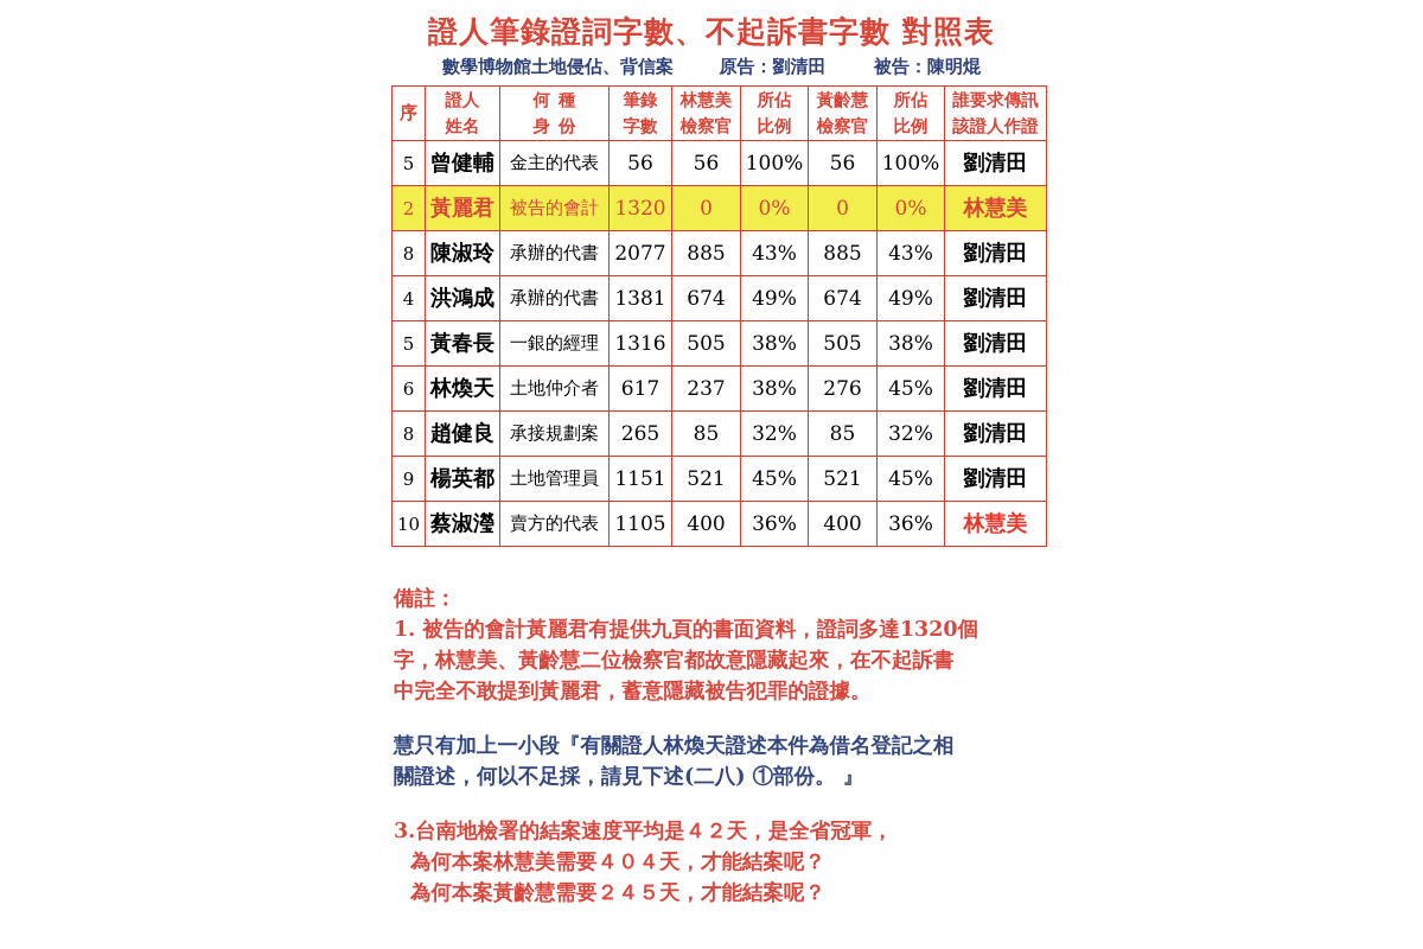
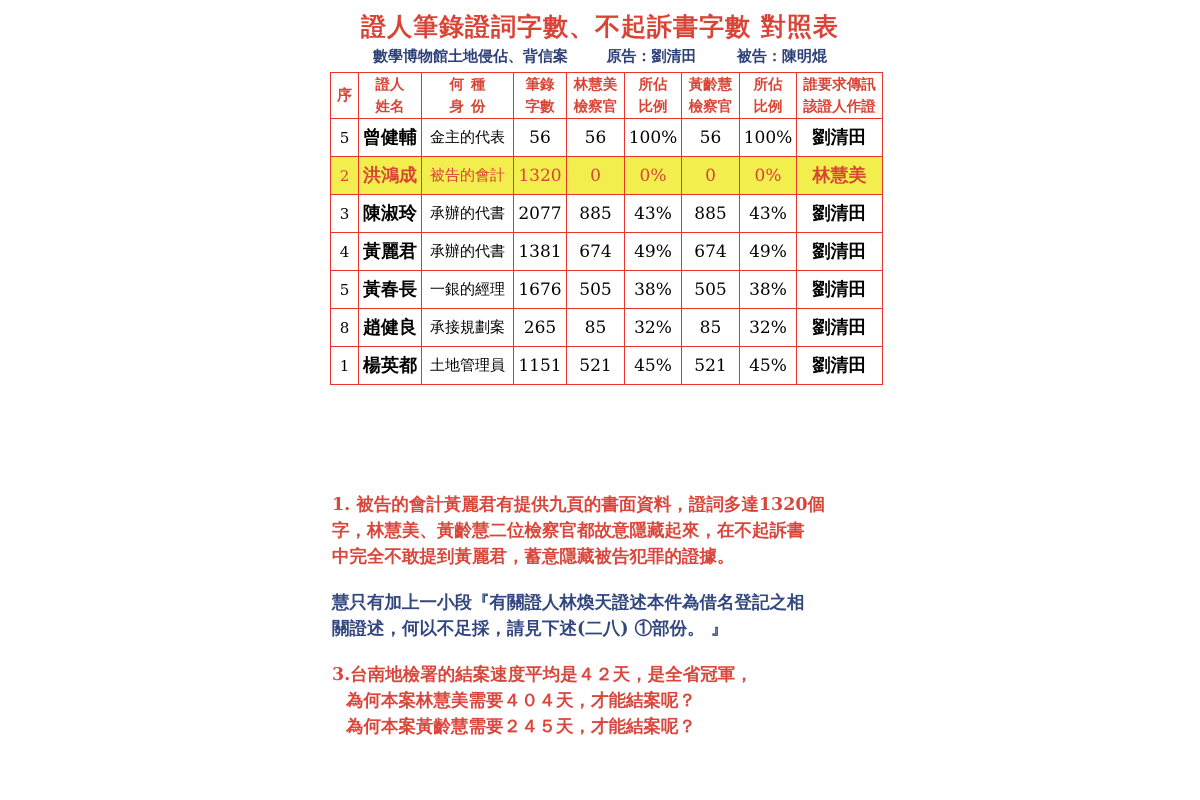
  證人筆錄證詞字數、不起訴書字數 對照表
  數學博物館土地侵佔、背信案 原告：劉清田 被告：陳明焜
  序	證人 姓名	何 種 身 份	筆錄 字數	林慧美 檢察官	所佔 比例	黃齡慧 檢察官	所佔 比例	誰要求傳訊 該證人作證
  5	曾健輔	金主的代表	56	56	100%	56	100%	劉清田
- 2	黃麗君	被告的會計	1320	0	0%	0	0%	林慧美
+ 2	洪鴻成	被告的會計	1320	0	0%	0	0%	林慧美
- 8	陳淑玲	承辦的代書	2077	885	43%	885	43%	劉清田
+ 3	陳淑玲	承辦的代書	2077	885	43%	885	43%	劉清田
- 4	洪鴻成	承辦的代書	1381	674	49%	674	49%	劉清田
+ 4	黃麗君	承辦的代書	1381	674	49%	674	49%	劉清田
- 5	黃春長	一銀的經理	1316	505	38%	505	38%	劉清田
+ 5	黃春長	一銀的經理	1676	505	38%	505	38%	劉清田
- 6	林煥天	土地仲介者	617	237	38%	276	45%	劉清田
  8	趙健良	承接規劃案	265	85	32%	85	32%	劉清田
- 9	楊英都	土地管理員	1151	521	45%	521	45%	劉清田
+ 1	楊英都	土地管理員	1151	521	45%	521	45%	劉清田
- 10	蔡淑瀅	賣方的代表	1105	400	36%	400	36%	林慧美
- 備註：
  1. 被告的會計黃麗君有提供九頁的書面資料，證詞多達1320個
  字，林慧美、黃齡慧二位檢察官都故意隱藏起來，在不起訴書
  中完全不敢提到黃麗君，蓄意隱藏被告犯罪的證據。
  慧只有加上一小段『有關證人林煥天證述本件為借名登記之相
  關證述，何以不足採，請見下述(二八) ①部份。 』
  3.台南地檢署的結案速度平均是４２天，是全省冠軍，
  為何本案林慧美需要４０４天，才能結案呢？
  為何本案黃齡慧需要２４５天，才能結案呢？
